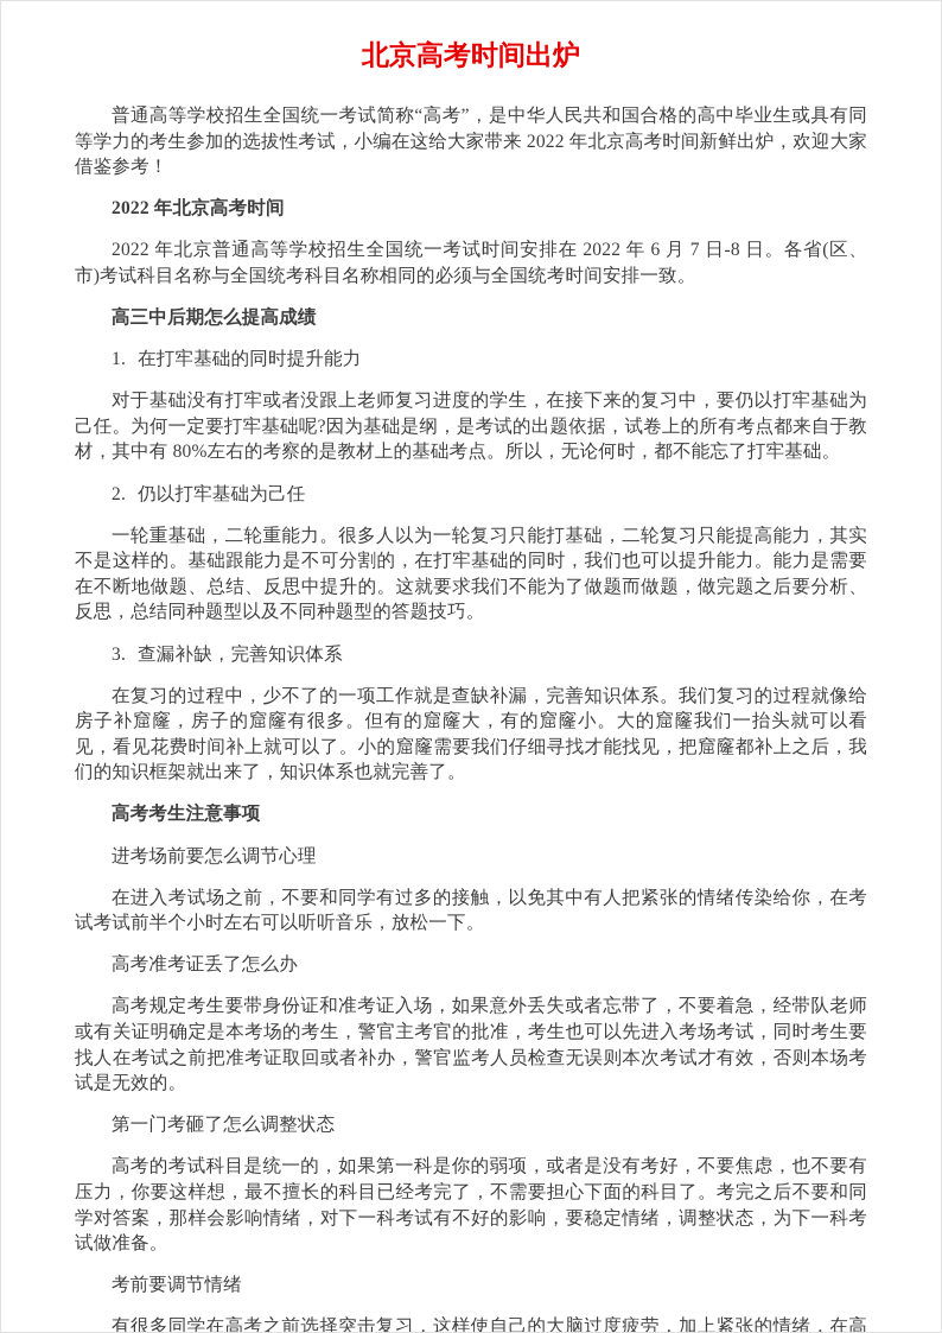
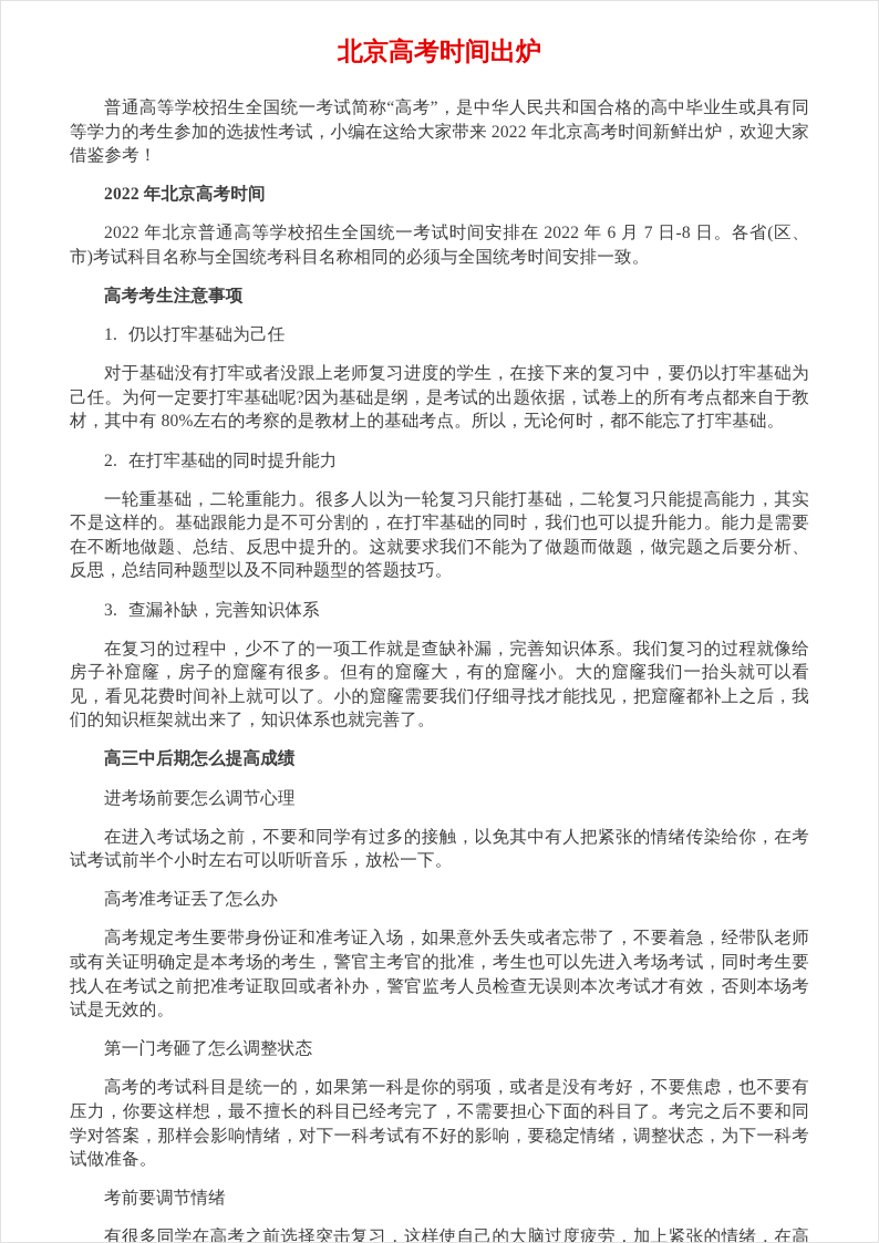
  北京高考时间出炉
  普通高等学校招生全国统一考试简称“高考”，是中华人民共和国合格的高中毕业生或具有同等学力的考生参加的选拔性考试，小编在这给大家带来 2022 年北京高考时间新鲜出炉，欢迎大家借鉴参考！
  2022 年北京高考时间
  2022 年北京普通高等学校招生全国统一考试时间安排在 2022 年 6 月 7 日-8 日。各省(区、市)考试科目名称与全国统考科目名称相同的必须与全国统考时间安排一致。
- 高三中后期怎么提高成绩
+ 高考考生注意事项
- 1. 在打牢基础的同时提升能力
+ 1. 仍以打牢基础为己任
  对于基础没有打牢或者没跟上老师复习进度的学生，在接下来的复习中，要仍以打牢基础为己任。为何一定要打牢基础呢?因为基础是纲，是考试的出题依据，试卷上的所有考点都来自于教材，其中有 80%左右的考察的是教材上的基础考点。所以，无论何时，都不能忘了打牢基础。
- 2. 仍以打牢基础为己任
+ 2. 在打牢基础的同时提升能力
  一轮重基础，二轮重能力。很多人以为一轮复习只能打基础，二轮复习只能提高能力，其实不是这样的。基础跟能力是不可分割的，在打牢基础的同时，我们也可以提升能力。能力是需要在不断地做题、总结、反思中提升的。这就要求我们不能为了做题而做题，做完题之后要分析、反思，总结同种题型以及不同种题型的答题技巧。
  3. 查漏补缺，完善知识体系
  在复习的过程中，少不了的一项工作就是查缺补漏，完善知识体系。我们复习的过程就像给房子补窟窿，房子的窟窿有很多。但有的窟窿大，有的窟窿小。大的窟窿我们一抬头就可以看见，看见花费时间补上就可以了。小的窟窿需要我们仔细寻找才能找见，把窟窿都补上之后，我们的知识框架就出来了，知识体系也就完善了。
- 高考考生注意事项
+ 高三中后期怎么提高成绩
  进考场前要怎么调节心理
  在进入考试场之前，不要和同学有过多的接触，以免其中有人把紧张的情绪传染给你，在考试考试前半个小时左右可以听听音乐，放松一下。
  高考准考证丢了怎么办
  高考规定考生要带身份证和准考证入场，如果意外丢失或者忘带了，不要着急，经带队老师或有关证明确定是本考场的考生，警官主考官的批准，考生也可以先进入考场考试，同时考生要找人在考试之前把准考证取回或者补办，警官监考人员检查无误则本次考试才有效，否则本场考试是无效的。
  第一门考砸了怎么调整状态
  高考的考试科目是统一的，如果第一科是你的弱项，或者是没有考好，不要焦虑，也不要有压力，你要这样想，最不擅长的科目已经考完了，不需要担心下面的科目了。考完之后不要和同学对答案，那样会影响情绪，对下一科考试有不好的影响，要稳定情绪，调整状态，为下一科考试做准备。
  考前要调节情绪
